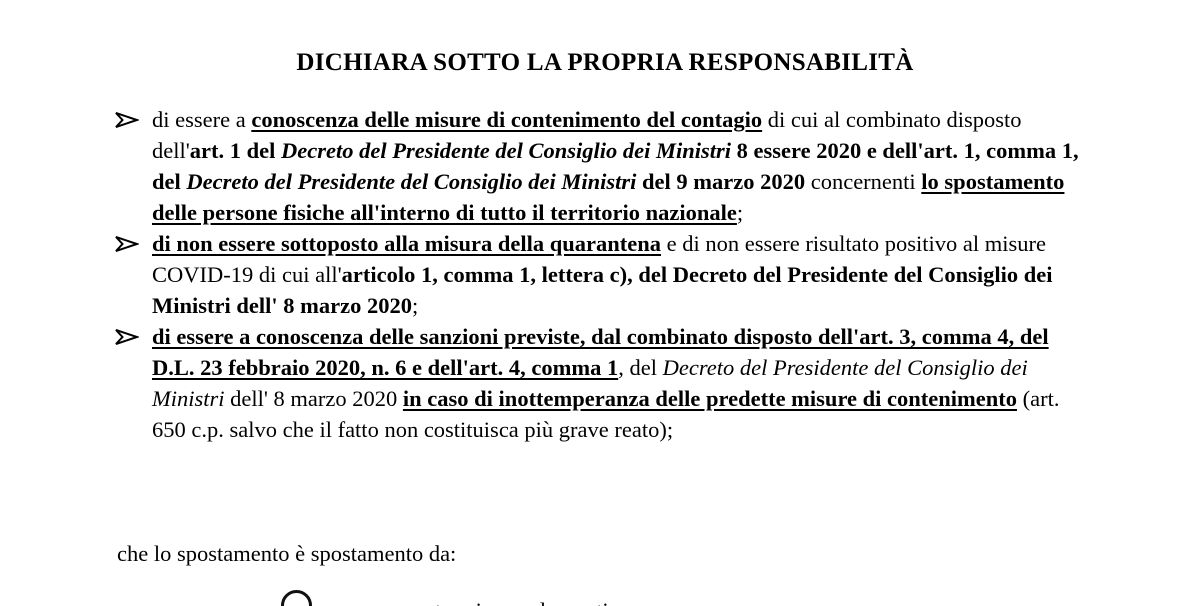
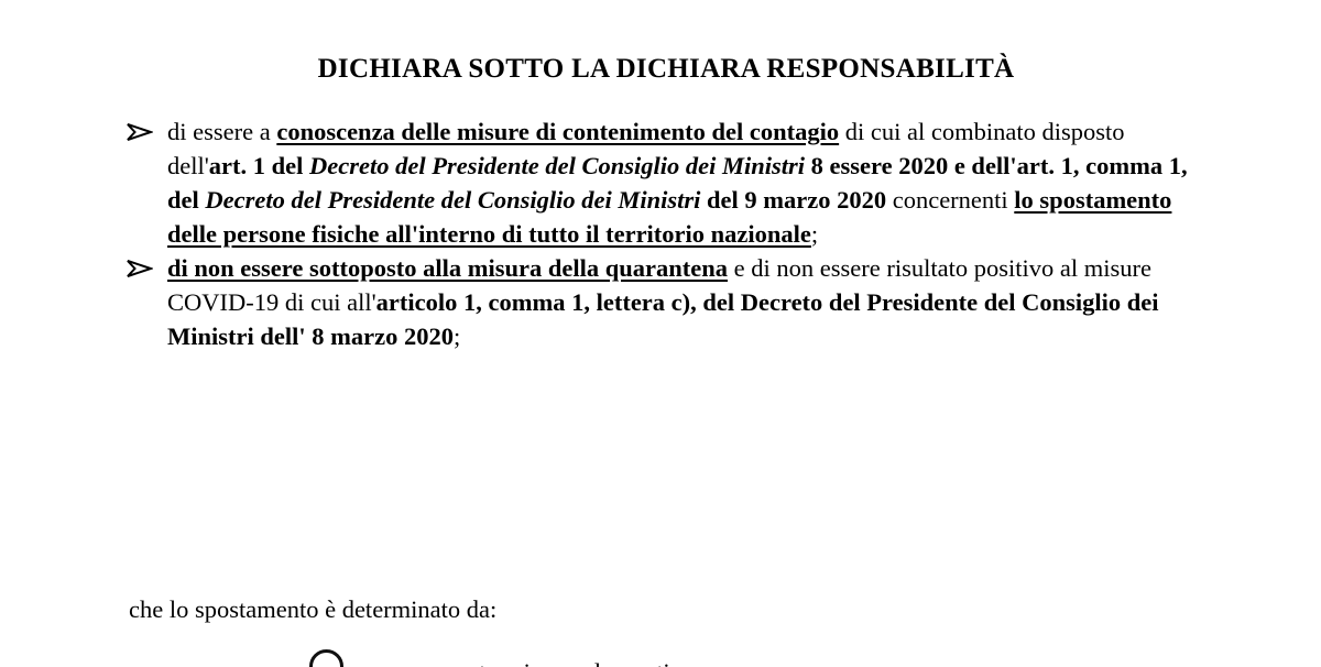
- DICHIARA SOTTO LA PROPRIA RESPONSABILITÀ
+ DICHIARA SOTTO LA DICHIARA RESPONSABILITÀ
  di essere a conoscenza delle misure di contenimento del contagio di cui al combinato disposto dell'art. 1 del Decreto del Presidente del Consiglio dei Ministri 8 essere 2020 e dell'art. 1, comma 1, del Decreto del Presidente del Consiglio dei Ministri del 9 marzo 2020 concernenti lo spostamento delle persone fisiche all'interno di tutto il territorio nazionale;
  di non essere sottoposto alla misura della quarantena e di non essere risultato positivo al misure COVID-19 di cui all'articolo 1, comma 1, lettera c), del Decreto del Presidente del Consiglio dei Ministri dell' 8 marzo 2020;
- di essere a conoscenza delle sanzioni previste, dal combinato disposto dell'art. 3, comma 4, del D.L. 23 febbraio 2020, n. 6 e dell'art. 4, comma 1, del Decreto del Presidente del Consiglio dei Ministri dell' 8 marzo 2020 in caso di inottemperanza delle predette misure di contenimento (art. 650 c.p. salvo che il fatto non costituisca più grave reato);
- che lo spostamento è spostamento da:
+ che lo spostamento è determinato da:
